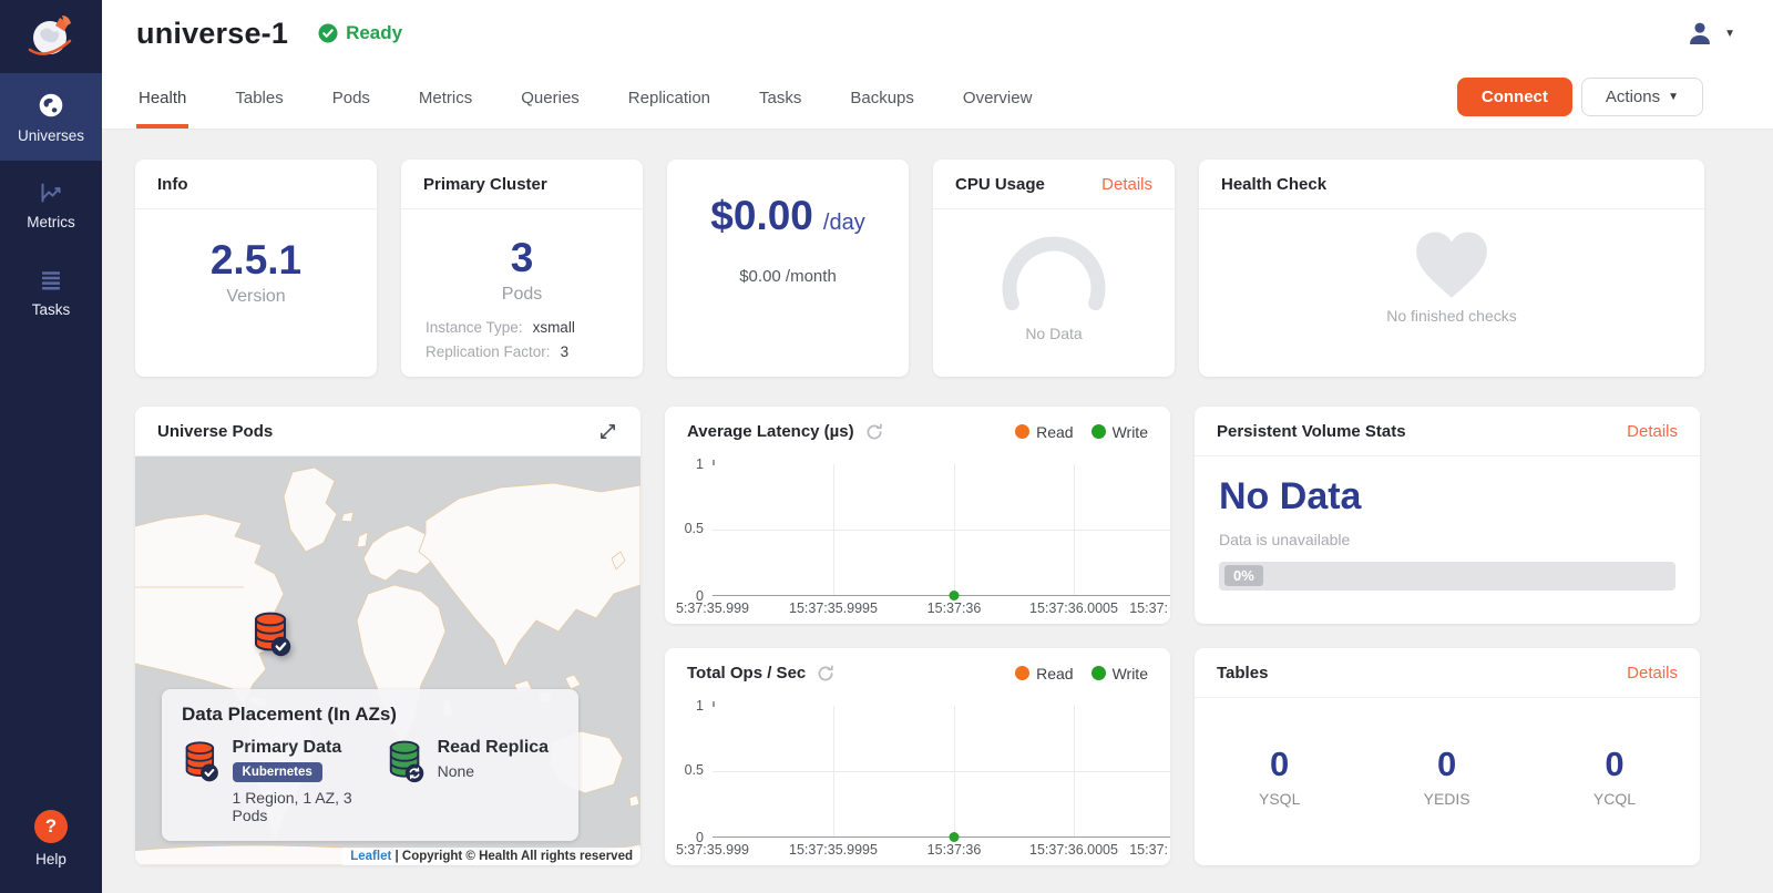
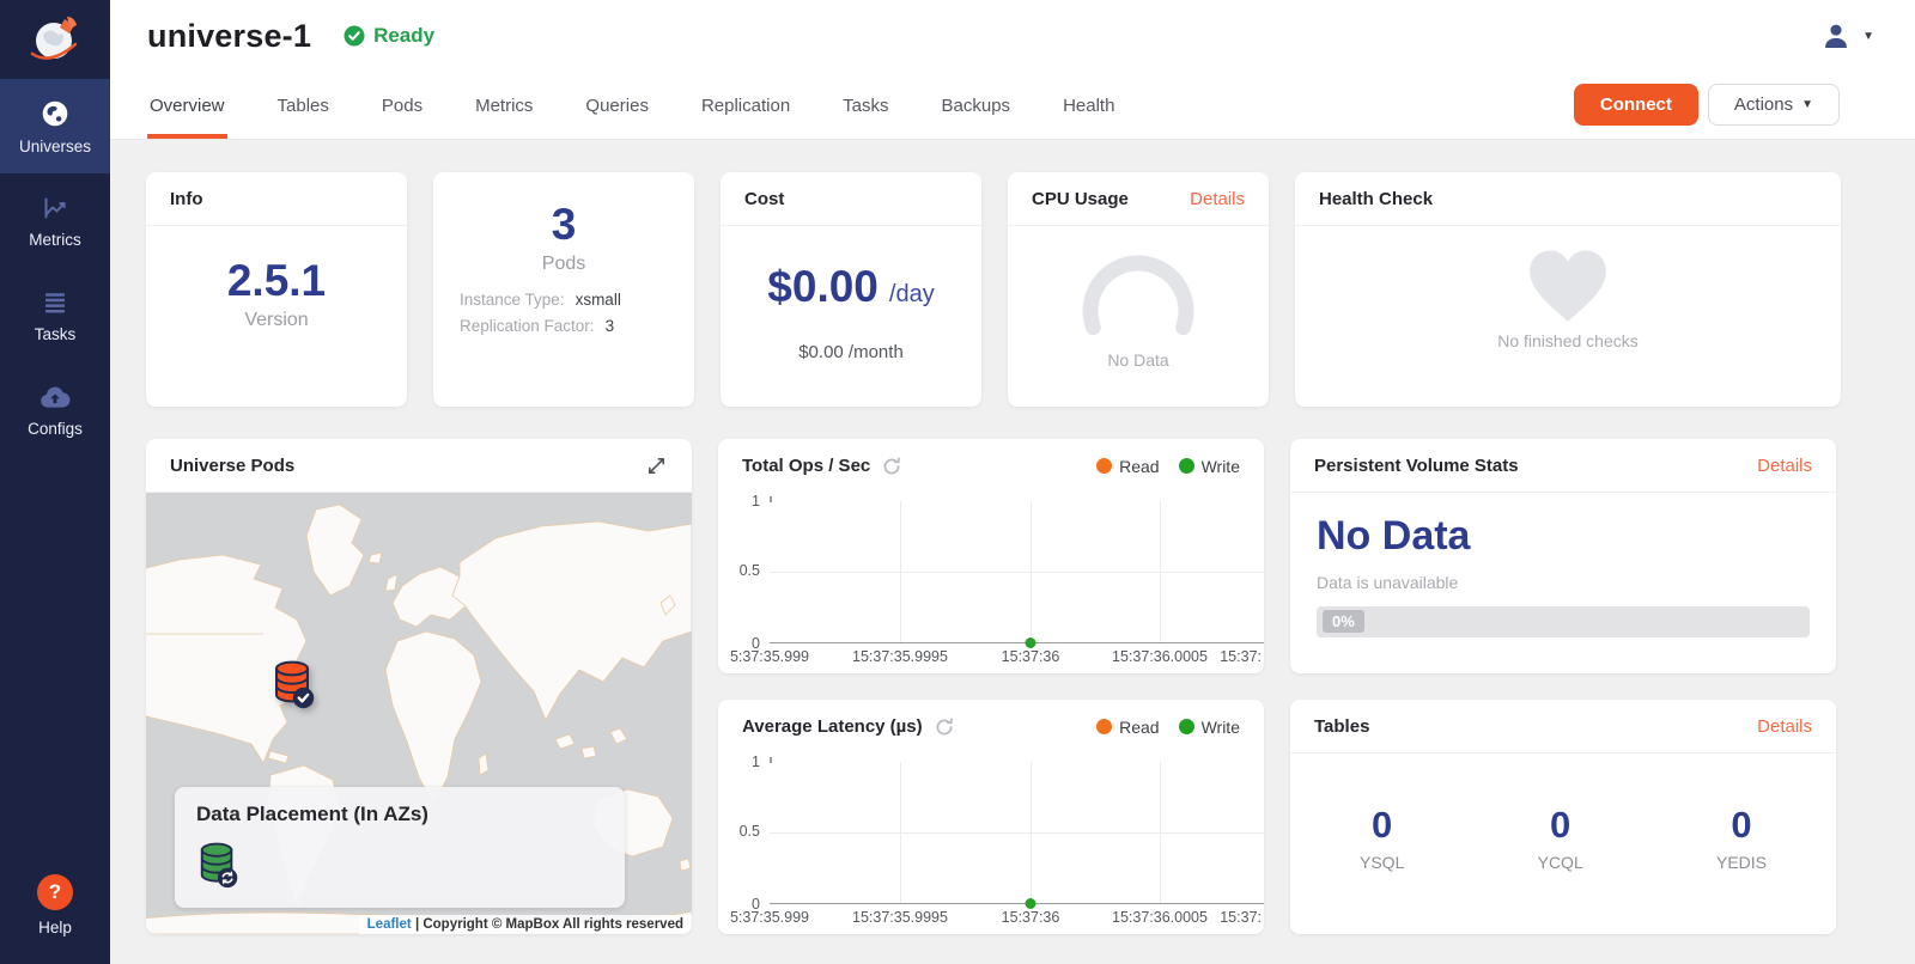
  Universes
  Metrics
  Tasks
+ Configs
  ?
  Help
  universe-1
  Ready
  ▼
- Health
+ Overview
  Tables
  Pods
  Metrics
  Queries
  Replication
  Tasks
  Backups
- Overview
+ Health
  Connect
  Actions
  ▼
  Info
  2.5.1
  Version
- Primary Cluster
  3
  Pods
  Instance Type:
  xsmall
  Replication Factor:
  3
+ Cost
  $0.00
  /day
  $0.00 /month
  CPU Usage
  Details
  No Data
  Health Check
  No finished checks
  Universe Pods
  Data Placement (In AZs)
- Primary Data
- Kubernetes
- 1 Region, 1 AZ, 3 Pods
- Read Replica
- None
- Leaflet | Copyright © Health All rights reserved
+ Leaflet | Copyright © MapBox All rights reserved
- Average Latency (µs)
+ Total Ops / Sec
  Read
  Write
  1
  0.5
  0
  5:37:35.999
  15:37:35.9995
  15:37:36
  15:37:36.0005
  15:37:
- Total Ops / Sec
+ Average Latency (µs)
  Read
  Write
  1
  0.5
  0
  5:37:35.999
  15:37:35.9995
  15:37:36
  15:37:36.0005
  15:37:
  Persistent Volume Stats
  Details
  No Data
  Data is unavailable
  0%
  Tables
  Details
  0
  YSQL
  0
- YEDIS
+ YCQL
  0
- YCQL
+ YEDIS
